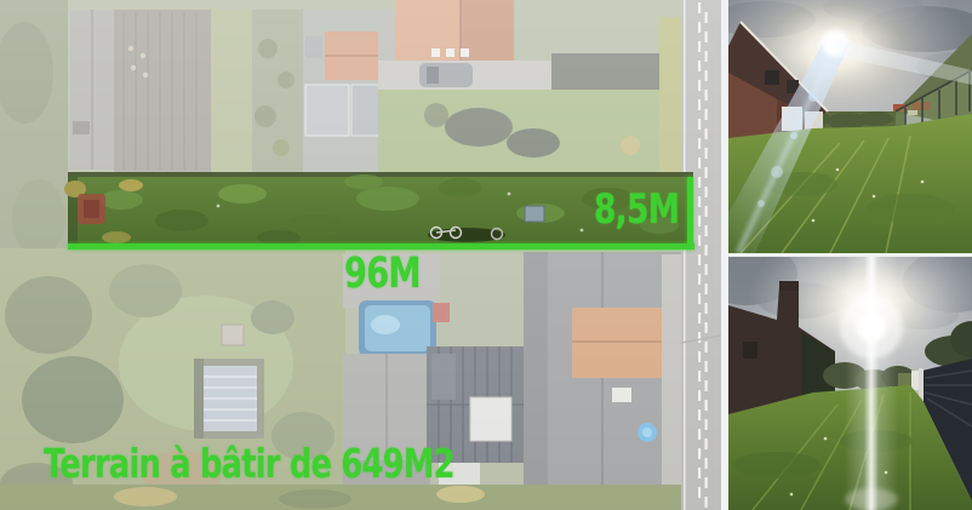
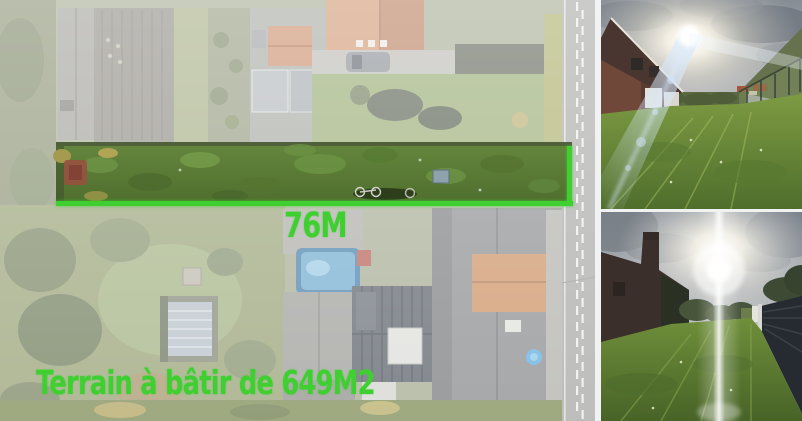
- 8,5M
- 96M
+ 76M
  Terrain à bâtir de 649M2
